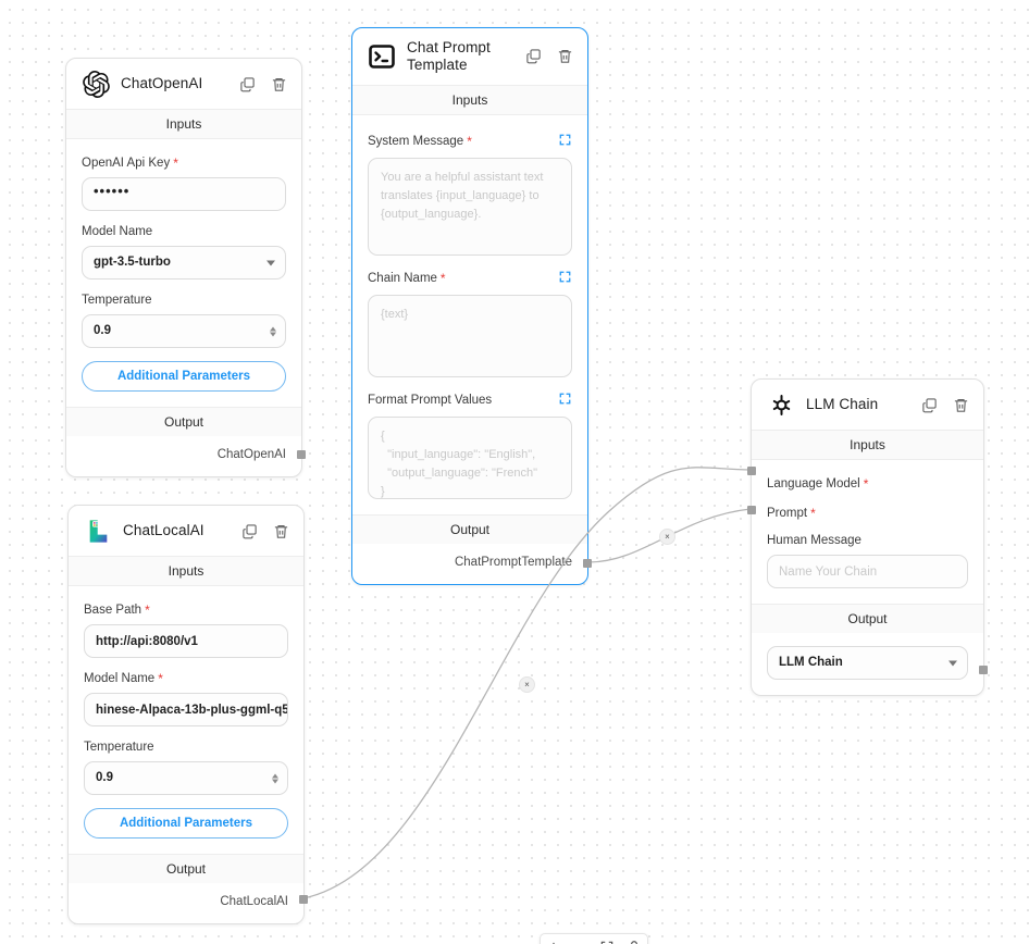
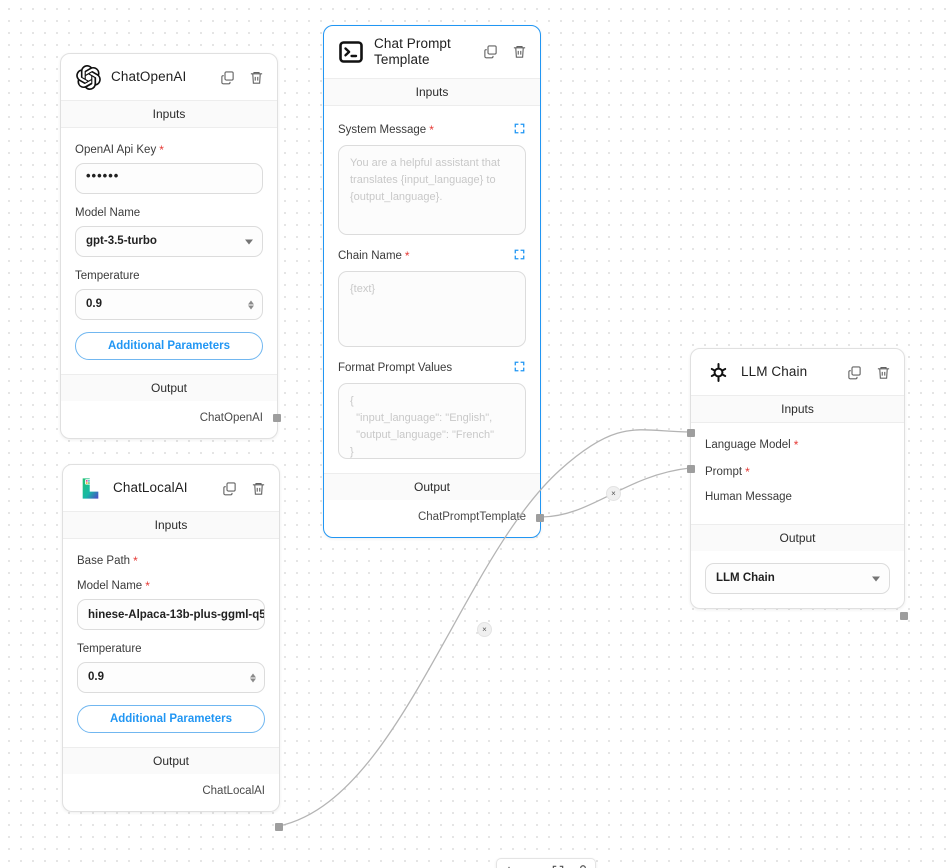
  ×
  ×
  ChatOpenAI
  Inputs
  OpenAI Api Key
  *
  ••••••
  Model Name
  gpt-3.5-turbo
  Temperature
  0.9
  Additional Parameters
  Output
  ChatOpenAI
  Chat Prompt Template
  Inputs
  System Message
  *
- You are a helpful assistant text translates {input_language} to {output_language}.
+ You are a helpful assistant that translates {input_language} to {output_language}.
  Chain Name
  *
  {text}
  Format Prompt Values
  {
  "input_language": "English",
  "output_language": "French"
  }
  Output
  ChatPromptTemplate
  LLM Chain
  Inputs
  Language Model
  *
  Prompt
  *
  Human Message
- Name Your Chain
  Output
  LLM Chain
  ChatLocalAI
  Inputs
  Base Path
  *
- http://api:8080/v1
  Model Name
  *
  hinese-Alpaca-13b-plus-ggml-q5
  Temperature
  0.9
  Additional Parameters
  Output
  ChatLocalAI
